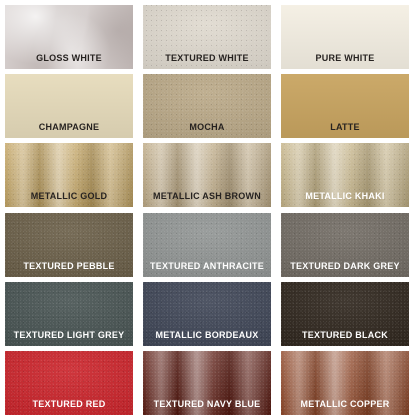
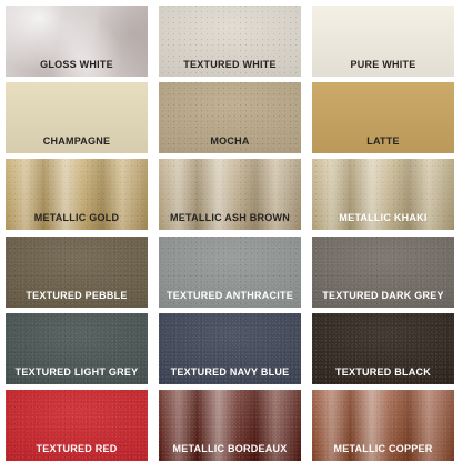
  GLOSS WHITE
  TEXTURED WHITE
  PURE WHITE
  CHAMPAGNE
  MOCHA
  LATTE
  METALLIC GOLD
  METALLIC ASH BROWN
  METALLIC KHAKI
  TEXTURED PEBBLE
  TEXTURED ANTHRACITE
  TEXTURED DARK GREY
  TEXTURED LIGHT GREY
- METALLIC BORDEAUX
+ TEXTURED NAVY BLUE
  TEXTURED BLACK
  TEXTURED RED
- TEXTURED NAVY BLUE
+ METALLIC BORDEAUX
  METALLIC COPPER
